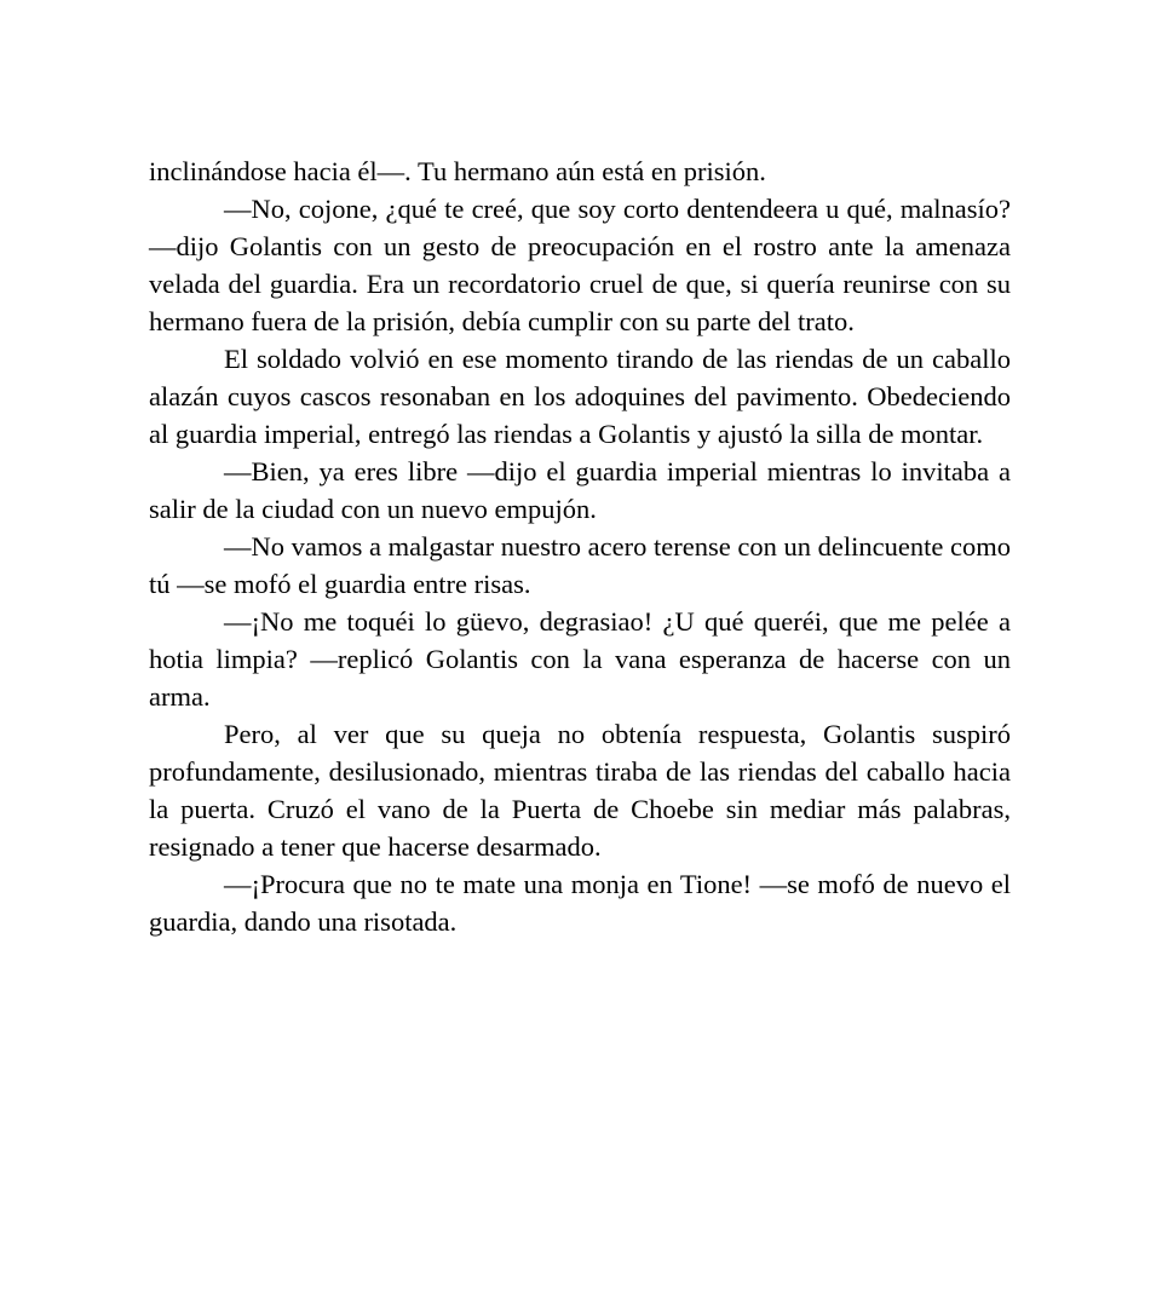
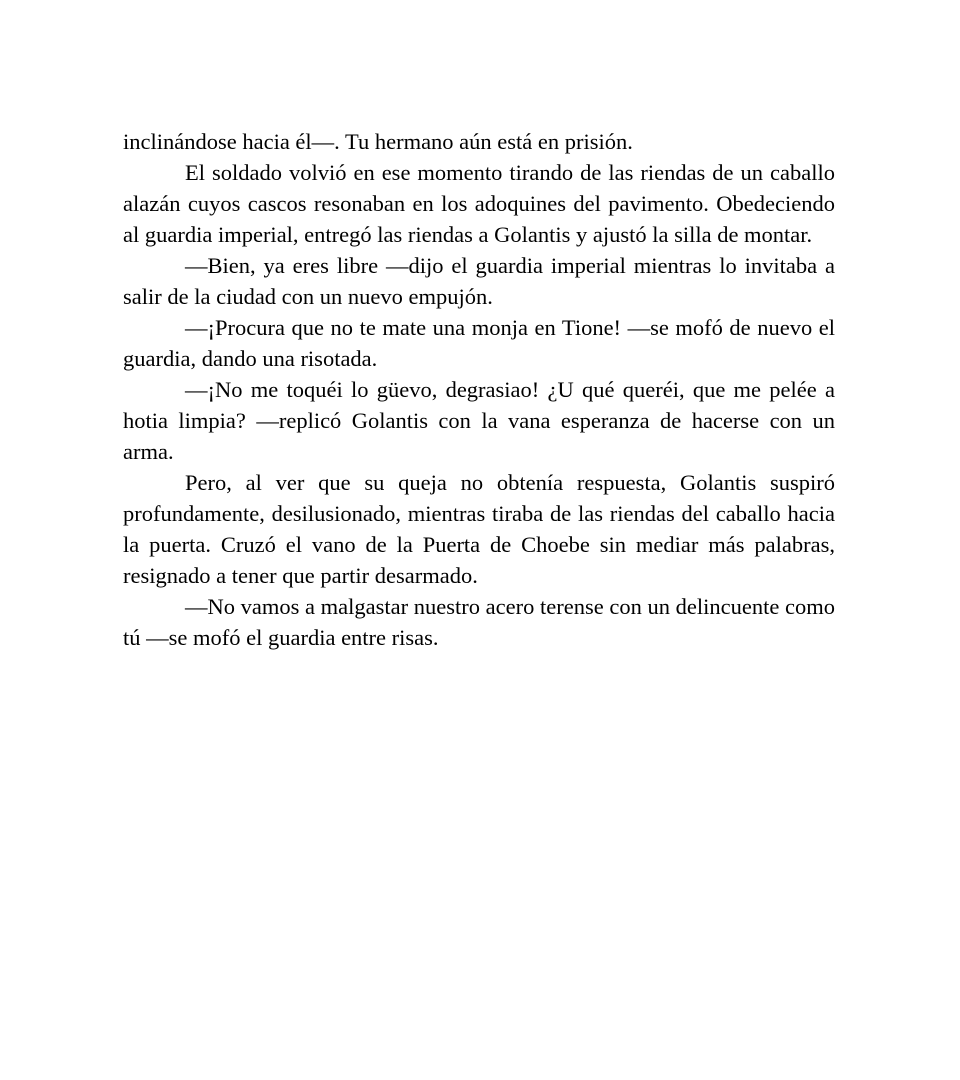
  inclinándose hacia él—. Tu hermano aún está en prisión.
- —No, cojone, ¿qué te creé, que soy corto dentendeera u qué, malnasío? —dijo Golantis con un gesto de preocupación en el rostro ante la amenaza velada del guardia. Era un recordatorio cruel de que, si quería reunirse con su hermano fuera de la prisión, debía cumplir con su parte del trato.
  El soldado volvió en ese momento tirando de las riendas de un caballo alazán cuyos cascos resonaban en los adoquines del pavimento. Obedeciendo al guardia imperial, entregó las riendas a Golantis y ajustó la silla de montar.
  —Bien, ya eres libre —dijo el guardia imperial mientras lo invitaba a salir de la ciudad con un nuevo empujón.
- —No vamos a malgastar nuestro acero terense con un delincuente como tú —se mofó el guardia entre risas.
+ —¡Procura que no te mate una monja en Tione! —se mofó de nuevo el guardia, dando una risotada.
  —¡No me toquéi lo güevo, degrasiao! ¿U qué queréi, que me pelée a hotia limpia? —replicó Golantis con la vana esperanza de hacerse con un arma.
- Pero, al ver que su queja no obtenía respuesta, Golantis suspiró profundamente, desilusionado, mientras tiraba de las riendas del caballo hacia la puerta. Cruzó el vano de la Puerta de Choebe sin mediar más palabras, resignado a tener que hacerse desarmado.
+ Pero, al ver que su queja no obtenía respuesta, Golantis suspiró profundamente, desilusionado, mientras tiraba de las riendas del caballo hacia la puerta. Cruzó el vano de la Puerta de Choebe sin mediar más palabras, resignado a tener que partir desarmado.
- —¡Procura que no te mate una monja en Tione! —se mofó de nuevo el guardia, dando una risotada.
+ —No vamos a malgastar nuestro acero terense con un delincuente como tú —se mofó el guardia entre risas.
